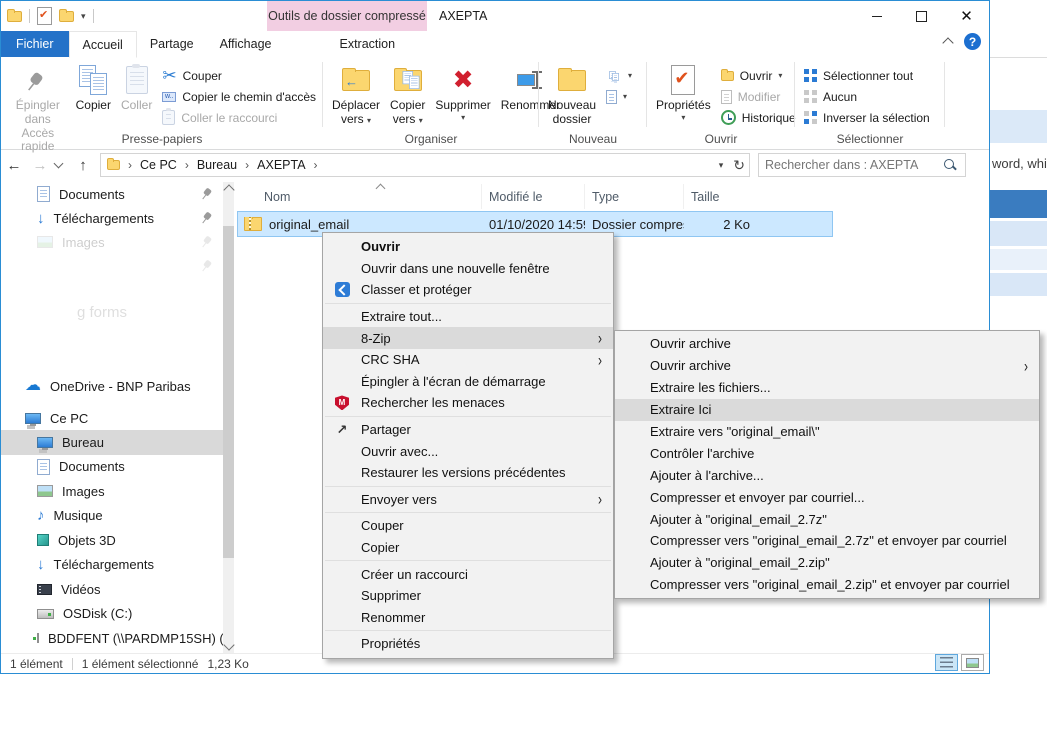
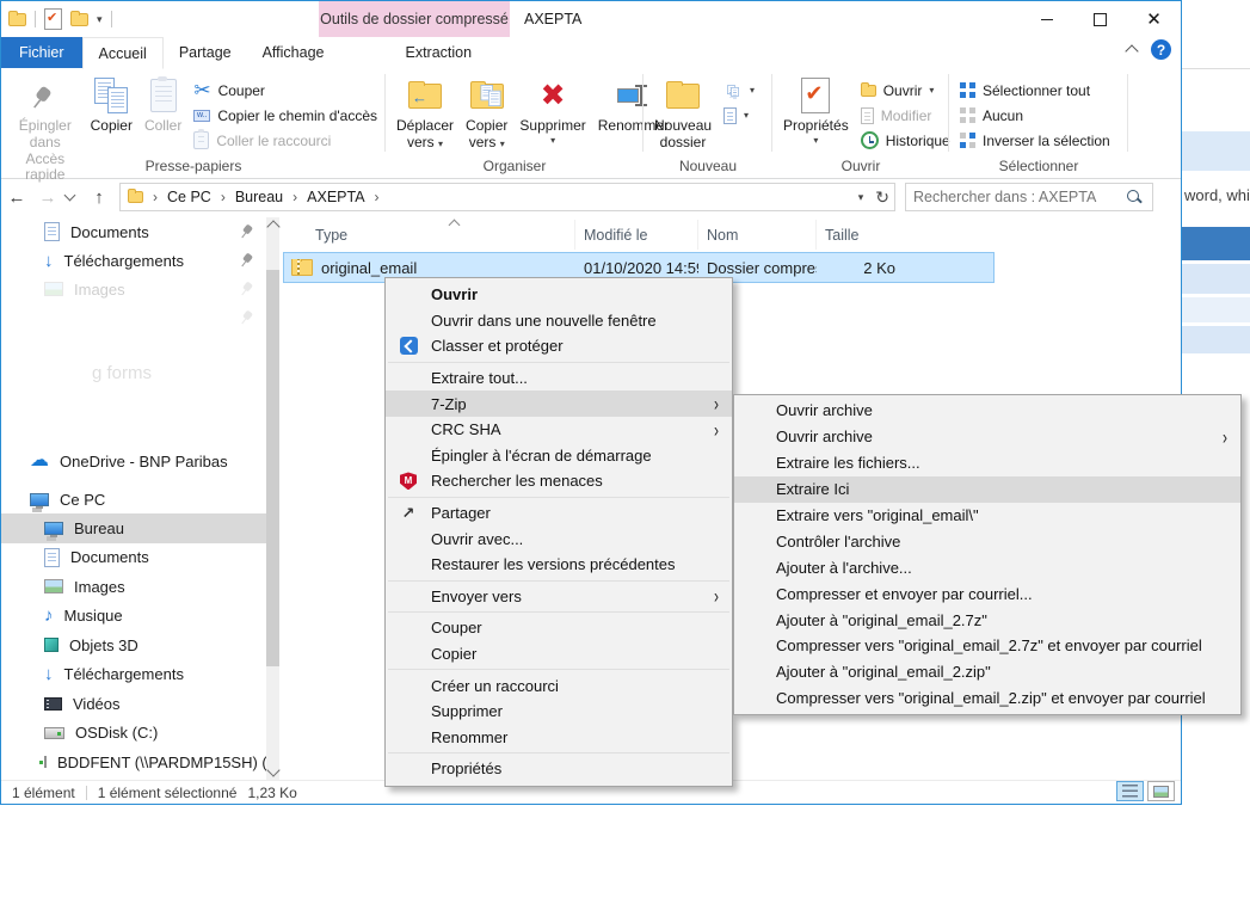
  word, whi
  ✔
  ▾
  Outils de dossier compressé
  AXEPTA
  ✕
  Fichier
  Accueil
  Partage
  Affichage
  Extraction
  ?
  Épingler dans
  Accès rapide
  Copier
  Coller
  ✂
  Couper
  Copier le chemin d'accès
  Coller le raccourci
  Presse-papiers
  ←
  Déplacer
  vers ▾
  Copier
  vers ▾
  ✖
  Supprimer
  ▾
  Organiser
  Nouveau
  dossier
  ▾
  ▾
  Nouveau
  ✔
  Propriétés
  ▾
  Ouvrir
  ▾
  Modifier
  Historique
  Ouvrir
  Sélectionner tout
  Aucun
  Inverser la sélection
  Sélectionner
  ←
  →
  ↑
  ›
  Ce PC
  ›
  Bureau
  ›
  AXEPTA
  ›
  ▾
  ↻
  Rechercher dans : AXEPTA
  Documents
  ↓
  Téléchargements
  Images
  g forms
  ☁
  OneDrive - BNP Paribas
  Ce PC
  Bureau
  Documents
  Images
  ♪
  Musique
  Objets 3D
  ↓
  Téléchargements
  Vidéos
  OSDisk (C:)
  BDDFENT (\\PARDMP15SH) (
- Nom
+ Type
  Modifié le
- Type
+ Nom
  Taille
  original_email
  01/10/2020 14:5
  Dossier compre
  2 Ko
  1 élément
  1 élément sélectionné
  1,23 Ko
  Ouvrir
  Ouvrir dans une nouvelle fenêtre
  Classer et protéger
  Extraire tout...
- 8-Zip
+ 7-Zip
  ›
  CRC SHA
  ›
  Épingler à l'écran de démarrage
  M
  Rechercher les menaces
  ↗
  Partager
  Ouvrir avec...
  Restaurer les versions précédentes
  Envoyer vers
  ›
  Couper
  Copier
  Créer un raccourci
  Supprimer
  Renommer
  Propriétés
  Ouvrir archive
  Ouvrir archive
  ›
  Extraire les fichiers...
  Extraire Ici
  Extraire vers "original_email\"
  Contrôler l'archive
  Ajouter à l'archive...
  Compresser et envoyer par courriel...
  Ajouter à "original_email_2.7z"
  Compresser vers "original_email_2.7z" et envoyer par courriel
  Ajouter à "original_email_2.zip"
  Compresser vers "original_email_2.zip" et envoyer par courriel
